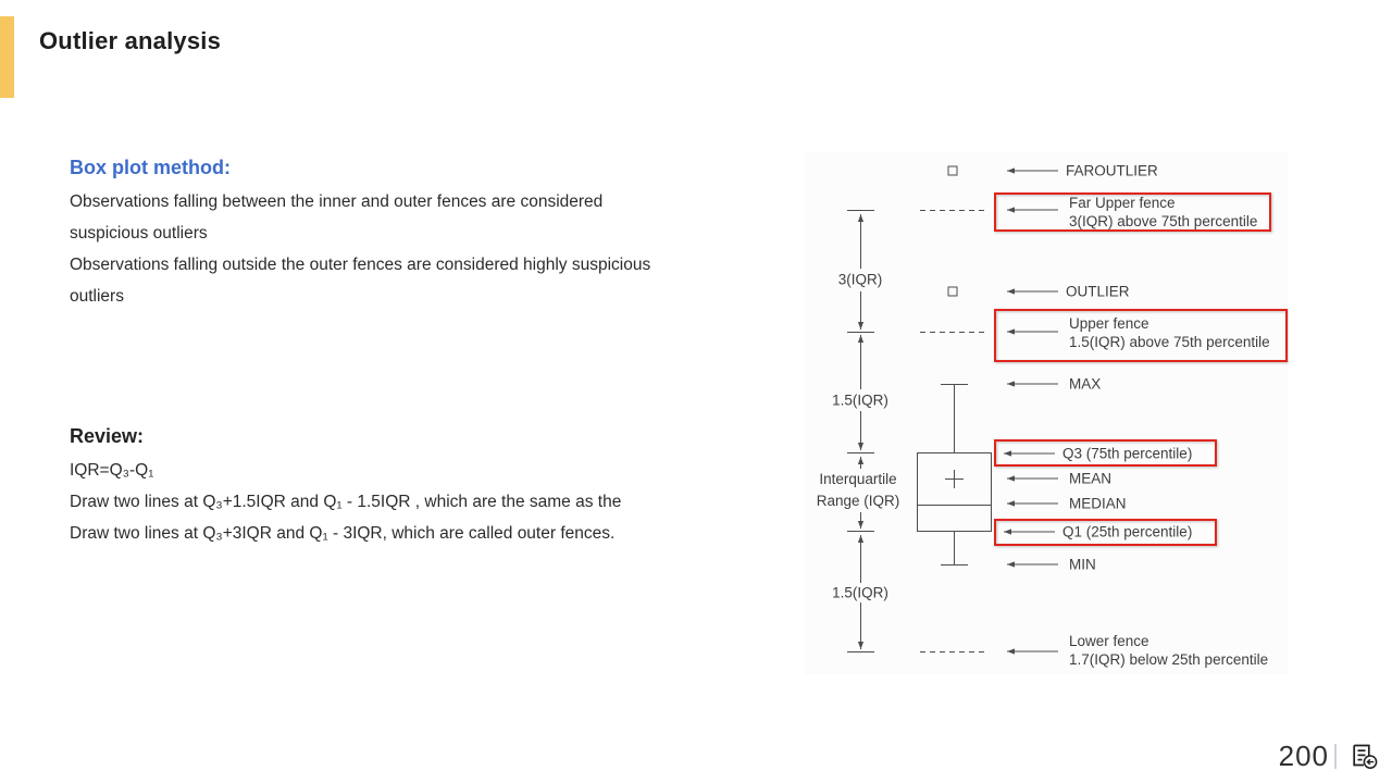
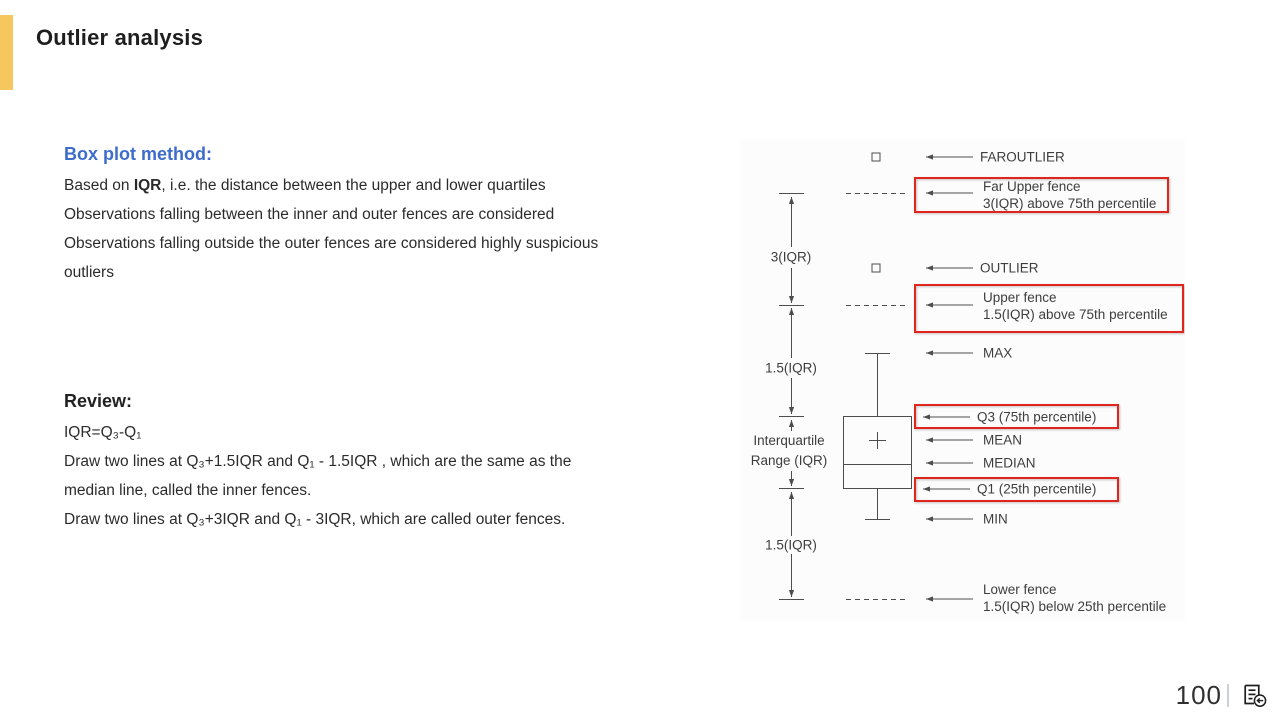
  Outlier analysis
  Box plot method:
+ Based on IQR, i.e. the distance between the upper and lower quartiles
  Observations falling between the inner and outer fences are considered
- suspicious outliers
  Observations falling outside the outer fences are considered highly suspicious
  outliers
  Review:
  IQR=Q₃-Q₁
  Draw two lines at Q₃+1.5IQR and Q₁ - 1.5IQR , which are the same as the
+ median line, called the inner fences.
  Draw two lines at Q₃+3IQR and Q₁ - 3IQR, which are called outer fences.
  FAROUTLIER
  Far Upper fence
  3(IQR) above 75th percentile
  OUTLIER
  Upper fence
  1.5(IQR) above 75th percentile
  MAX
  Q3 (75th percentile)
  MEAN
  MEDIAN
  Q1 (25th percentile)
  MIN
  Lower fence
- 1.7(IQR) below 25th percentile
+ 1.5(IQR) below 25th percentile
  3(IQR)
  1.5(IQR)
  Interquartile
  Range (IQR)
  1.5(IQR)
- 200
+ 100
